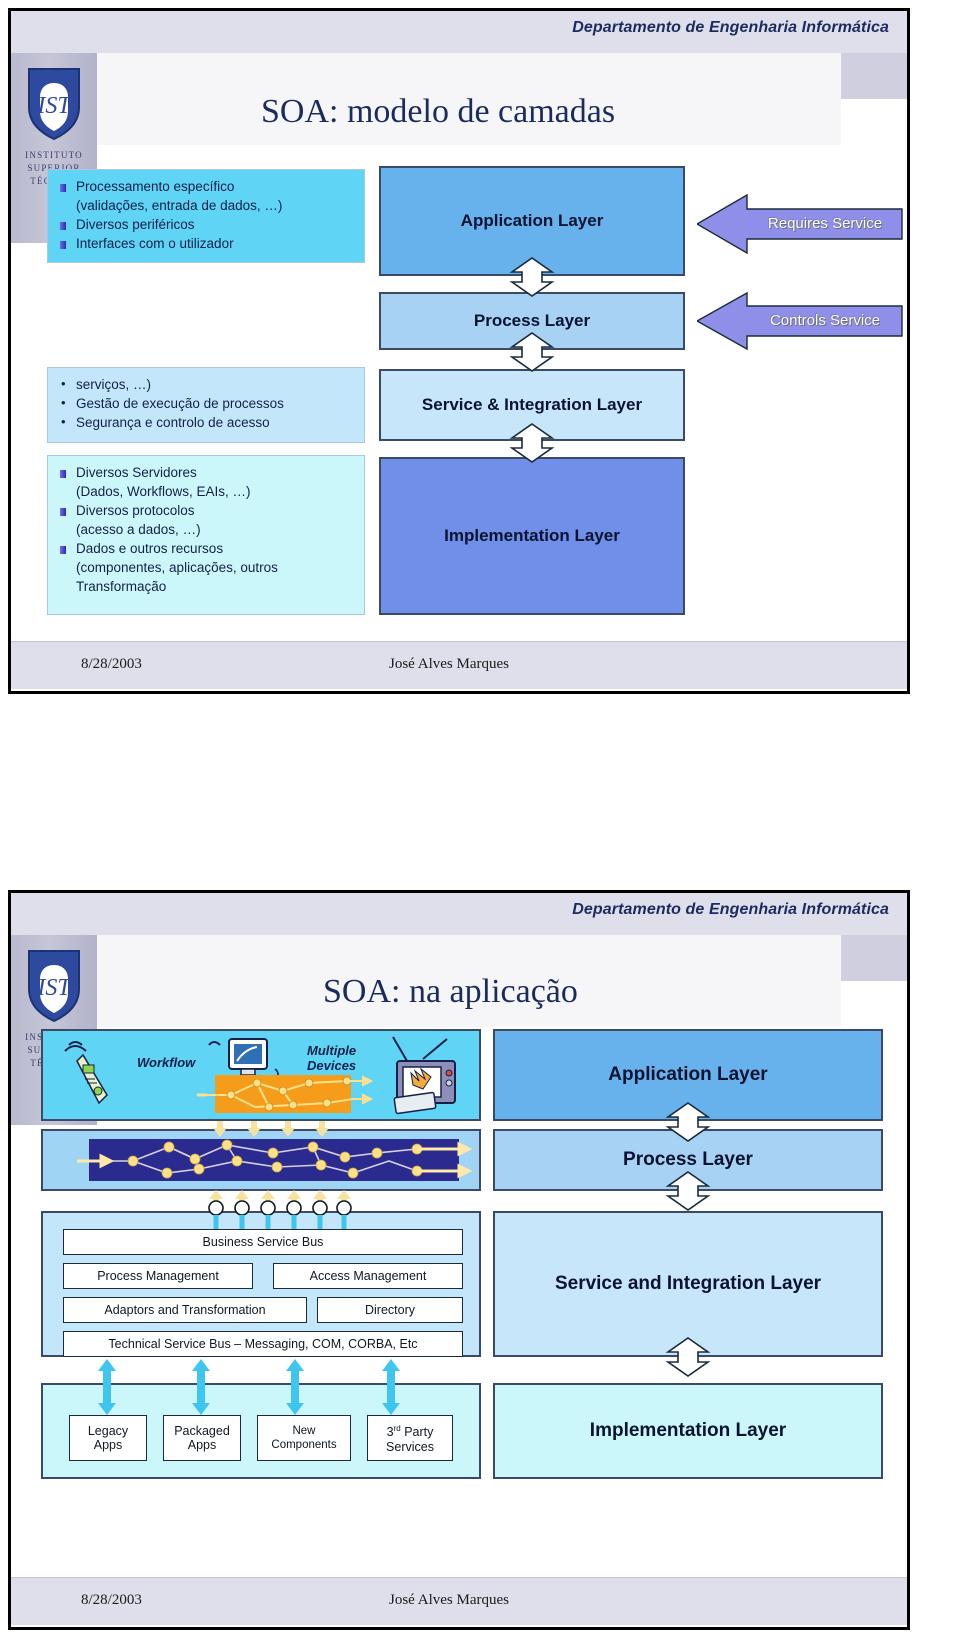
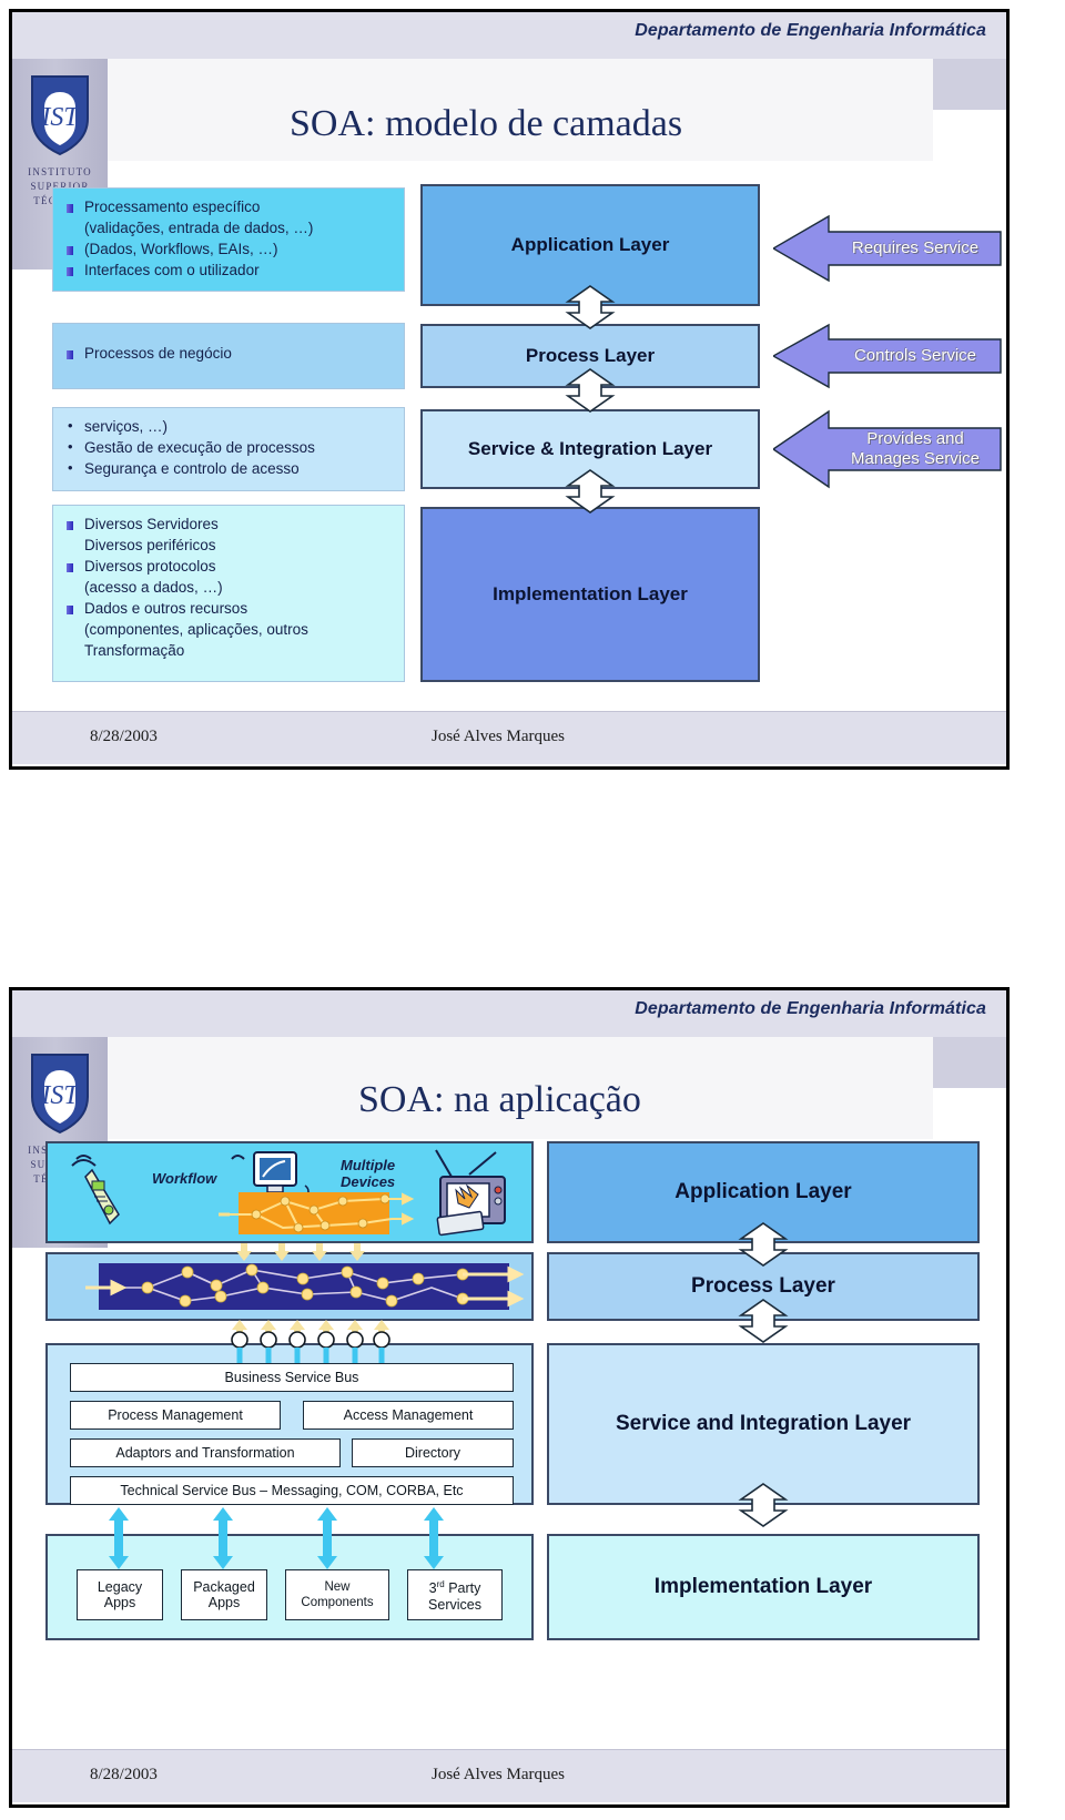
  Departamento de Engenharia Informática
  IST
  INSTITUTO
  SUPERIOR
  SOA: modelo de camadas
  Processamento específico
  (validações, entrada de dados, …)
- Diversos periféricos
+ (Dados, Workflows, EAIs, …)
  Interfaces com o utilizador
+ Processos de negócio
  serviços, …)
  Gestão de execução de processos
  Segurança e controlo de acesso
  Diversos Servidores
- (Dados, Workflows, EAIs, …)
+ Diversos periféricos
  Diversos protocolos
  (acesso a dados, …)
  Dados e outros recursos
  (componentes, aplicações, outros
  Transformação
  Application Layer
  Process Layer
  Service & Integration Layer
  Implementation Layer
  Requires Service
  Controls Service
+ Provides and
+ Manages Service
  8/28/2003
  José Alves Marques
  Departamento de Engenharia Informática
  IST
  SOA: na aplicação
  Workflow
  Multiple
  Devices
  Business Service Bus
  Process Management
  Access Management
  Adaptors and Transformation
  Directory
  Technical Service Bus – Messaging, COM, CORBA, Etc
  Legacy
  Apps
  Packaged
  Apps
  New
  Components
  3rd Party
  Services
  Application Layer
  Process Layer
  Service and Integration Layer
  Implementation Layer
  8/28/2003
  José Alves Marques
